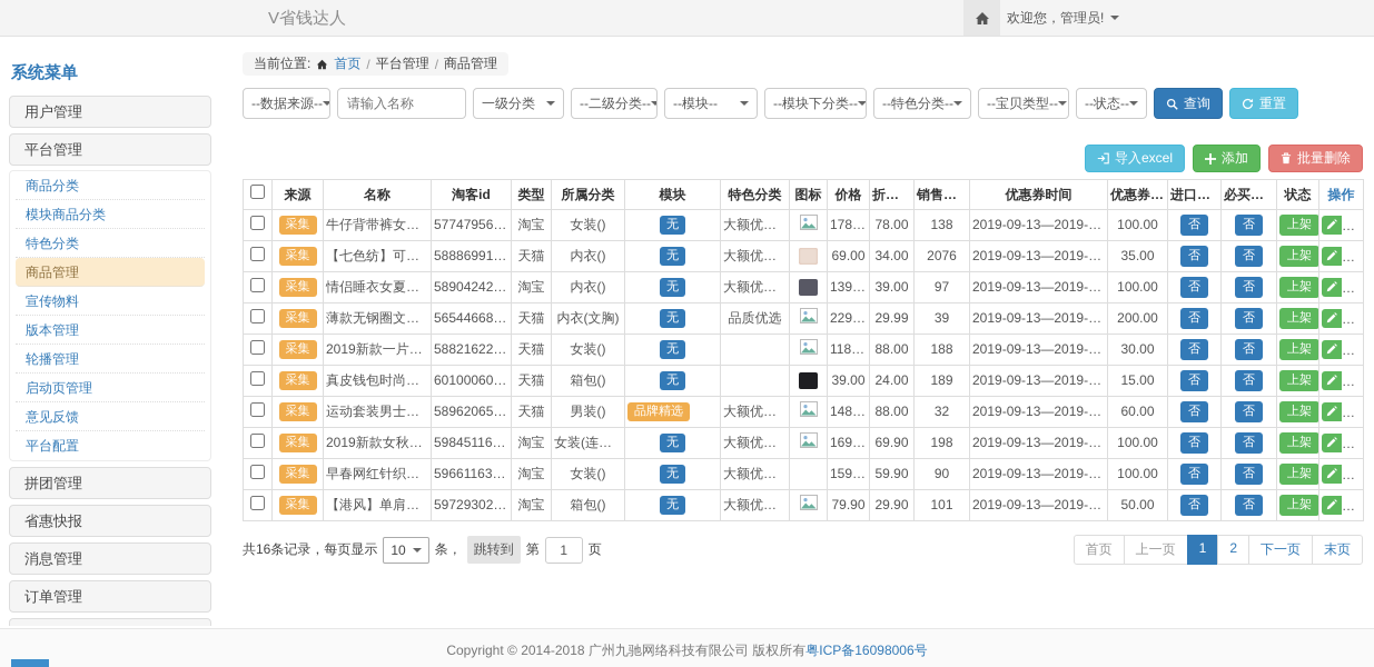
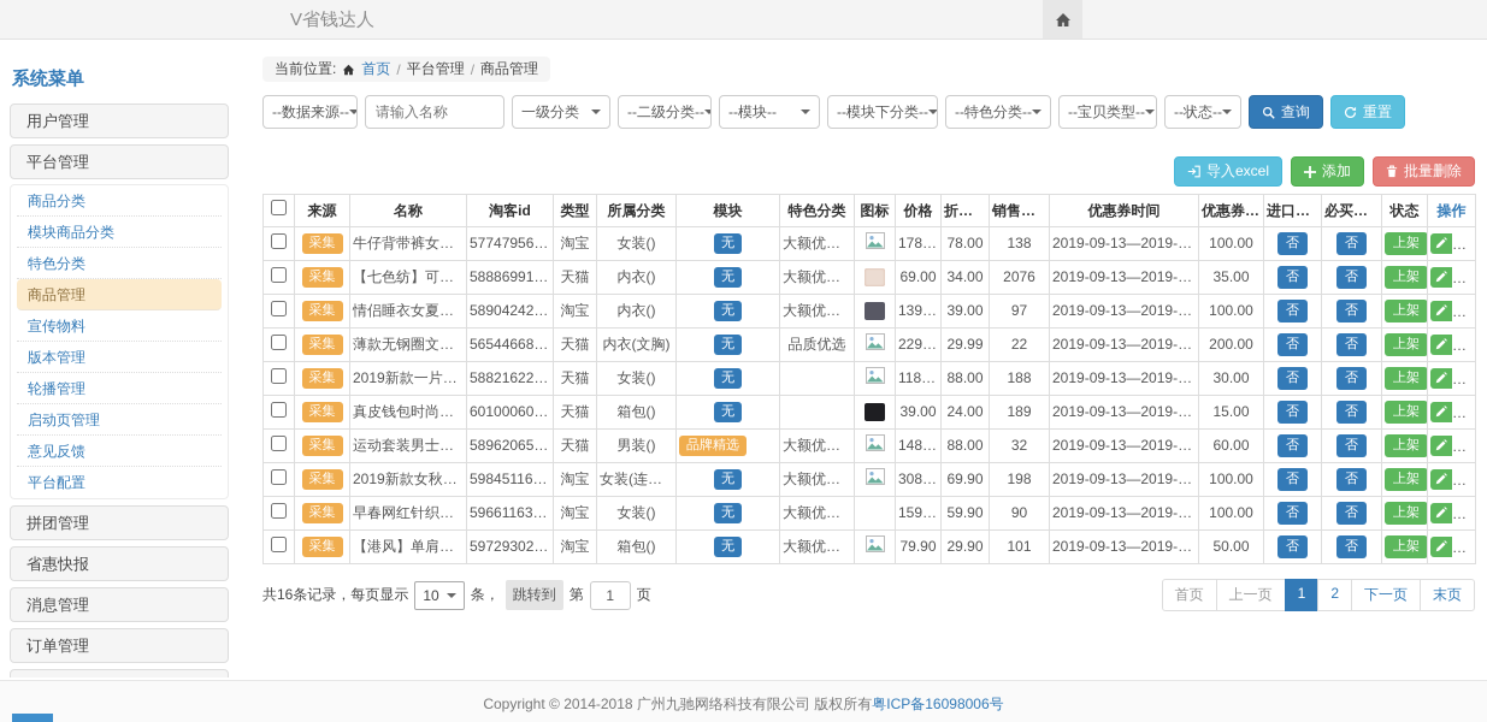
  V省钱达人
- 欢迎您，管理员!
  系统菜单
  用户管理
  平台管理
  商品分类
  模块商品分类
  特色分类
  商品管理
  宣传物料
  版本管理
  轮播管理
  启动页管理
  意见反馈
  平台配置
  拼团管理
  省惠快报
  消息管理
  订单管理
  当前位置:
  首页
  /
  平台管理
  /
  商品管理
  --数据来源--
  请输入名称
  一级分类
  --二级分类--
  --模块--
  --模块下分类--
  --特色分类--
  --宝贝类型--
  --状态--
  查询
  重置
  导入excel
  添加
  批量删除
  	来源	名称	淘客id	类型	所属分类	模块	特色分类	图标	价格	折后价	销售数量	优惠券时间	优惠券金	进口优选	必买清单	状态	操作
  	采集	牛仔背带裤女秋装	5774795609	淘宝	女装()	无	大额优惠券		178.00	78.00	138	2019-09-13—2019-09-	100.00	否	否	上架
  	采集	【七色纺】可爱纯	5888699175	天猫	内衣()	无	大额优惠券		69.00	34.00	2076	2019-09-13—2019-09-	35.00	否	否	上架
  	采集	情侣睡衣女夏丝绸	5890424203	淘宝	内衣()	无	大额优惠券		139.00	39.00	97	2019-09-13—2019-09-	100.00	否	否	上架
- 	采集	薄款无钢圈文胸聚	5654466858	天猫	内衣(文胸)	无	品质优选		229.99	29.99	39	2019-09-13—2019-09-	200.00	否	否	上架
+ 	采集	薄款无钢圈文胸聚	5654466858	天猫	内衣(文胸)	无	品质优选		229.99	29.99	22	2019-09-13—2019-09-	200.00	否	否	上架
  	采集	2019新款一片式系	5882162288	天猫	女装()	无			118.00	88.00	188	2019-09-13—2019-09-	30.00	否	否	上架
  	采集	真皮钱包时尚优雅	6010006013	天猫	箱包()	无			39.00	24.00	189	2019-09-13—2019-09-	15.00	否	否	上架
  	采集	运动套装男士卫衣	5896206597	天猫	男装()	品牌精选 上	大额优惠券		148.00	88.00	32	2019-09-13—2019-09-	60.00	否	否	上架
- 	采集	2019新款女秋薄款	59845116239	淘宝	女装(连衣裙	无	大额优惠券		169.90	69.90	198	2019-09-13—2019-09-	100.00	否	否	上架
+ 	采集	2019新款女秋薄款	59845116239	淘宝	女装(连衣裙	无	大额优惠券		308.84	69.90	198	2019-09-13—2019-09-	100.00	否	否	上架
  	采集	早春网红针织外套	59661163452	淘宝	女装()	无	大额优惠券		159.90	59.90	90	2019-09-13—2019-09-	100.00	否	否	上架
  	采集	【港风】单肩斜跨	5972930208	淘宝	箱包()	无	大额优惠券		79.90	29.90	101	2019-09-13—2019-09-	50.00	否	否	上架
  共16条记录，每页显示
  10
  条，
  跳转到
  第
  1
  页
  首页
  上一页
  1
  2
  下一页
  末页
  Copyright © 2014-2018 广州九驰网络科技有限公司 版权所有粤ICP备16098006号
